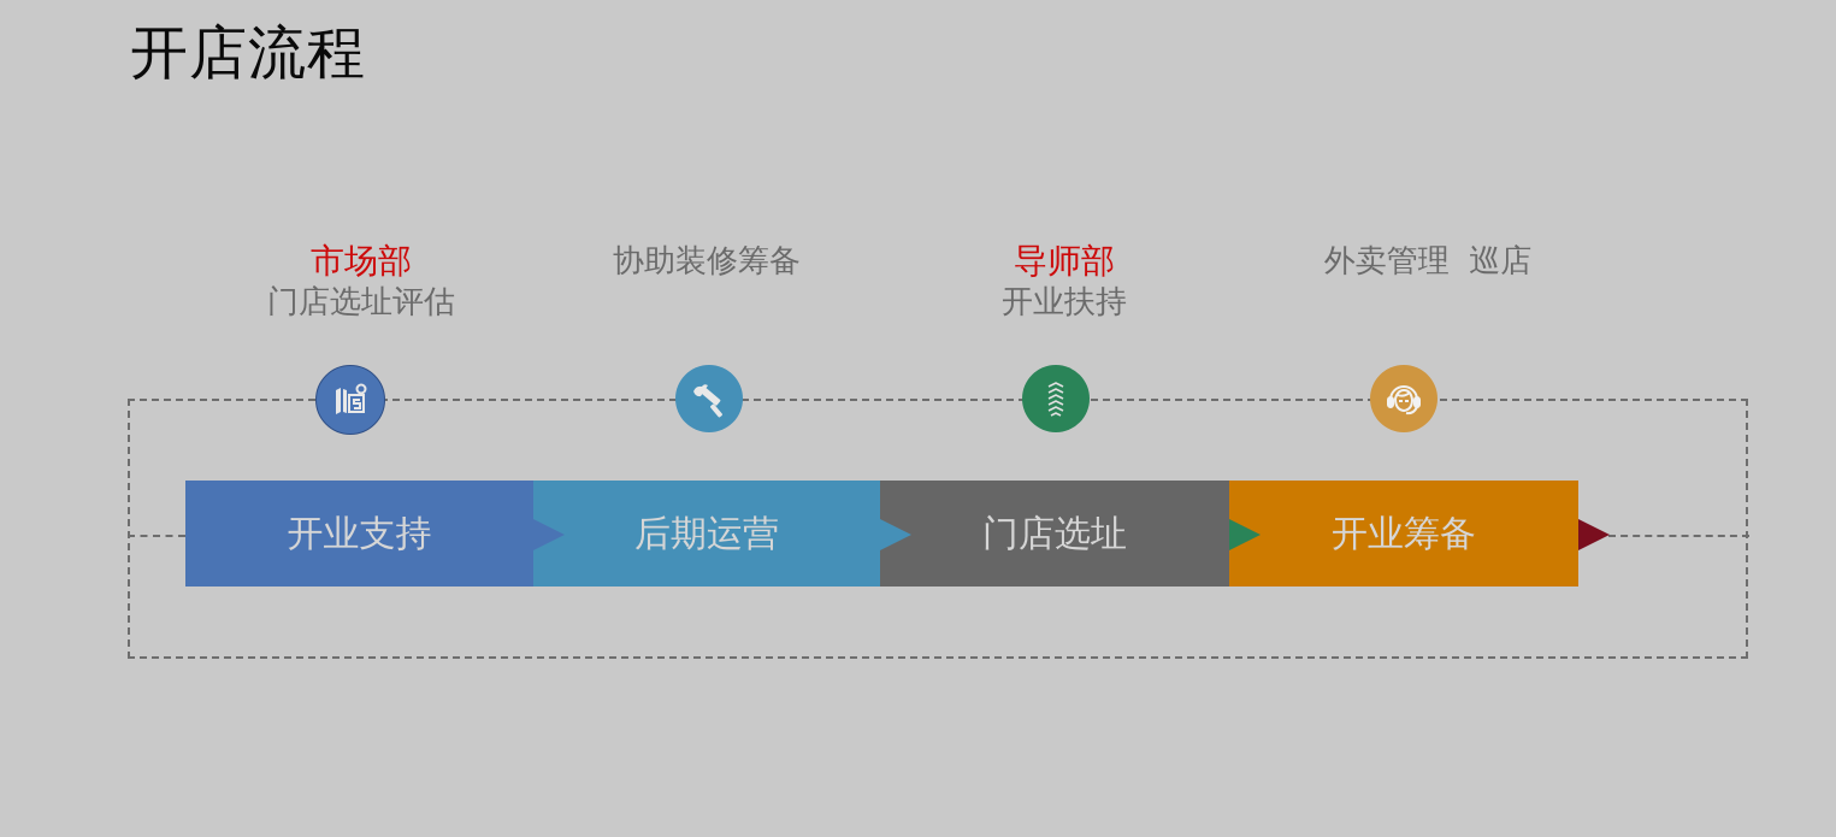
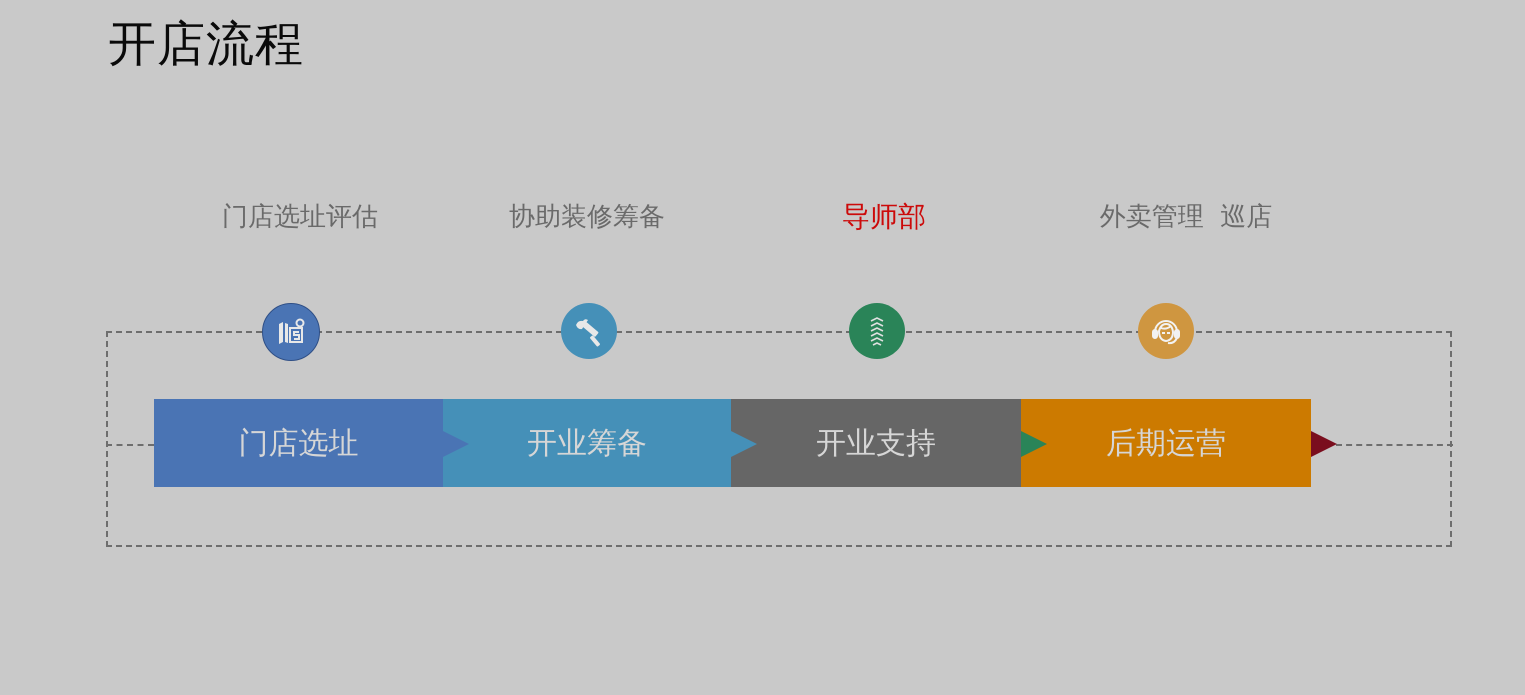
  开店流程
- 市场部
  门店选址评估
  协助装修筹备
  导师部
- 开业扶持
  外卖管理 巡店
- 开业支持
+ 门店选址
- 后期运营
+ 开业筹备
- 门店选址
+ 开业支持
- 开业筹备
+ 后期运营
